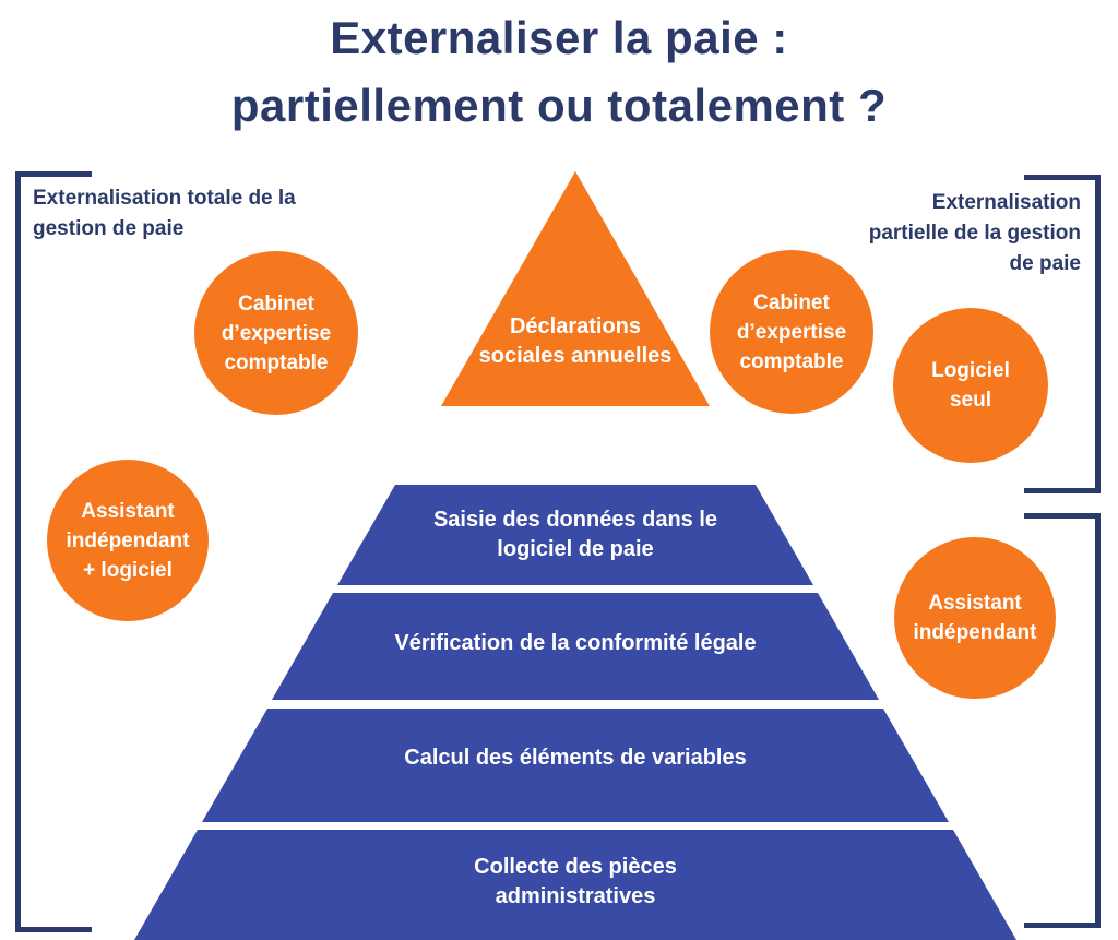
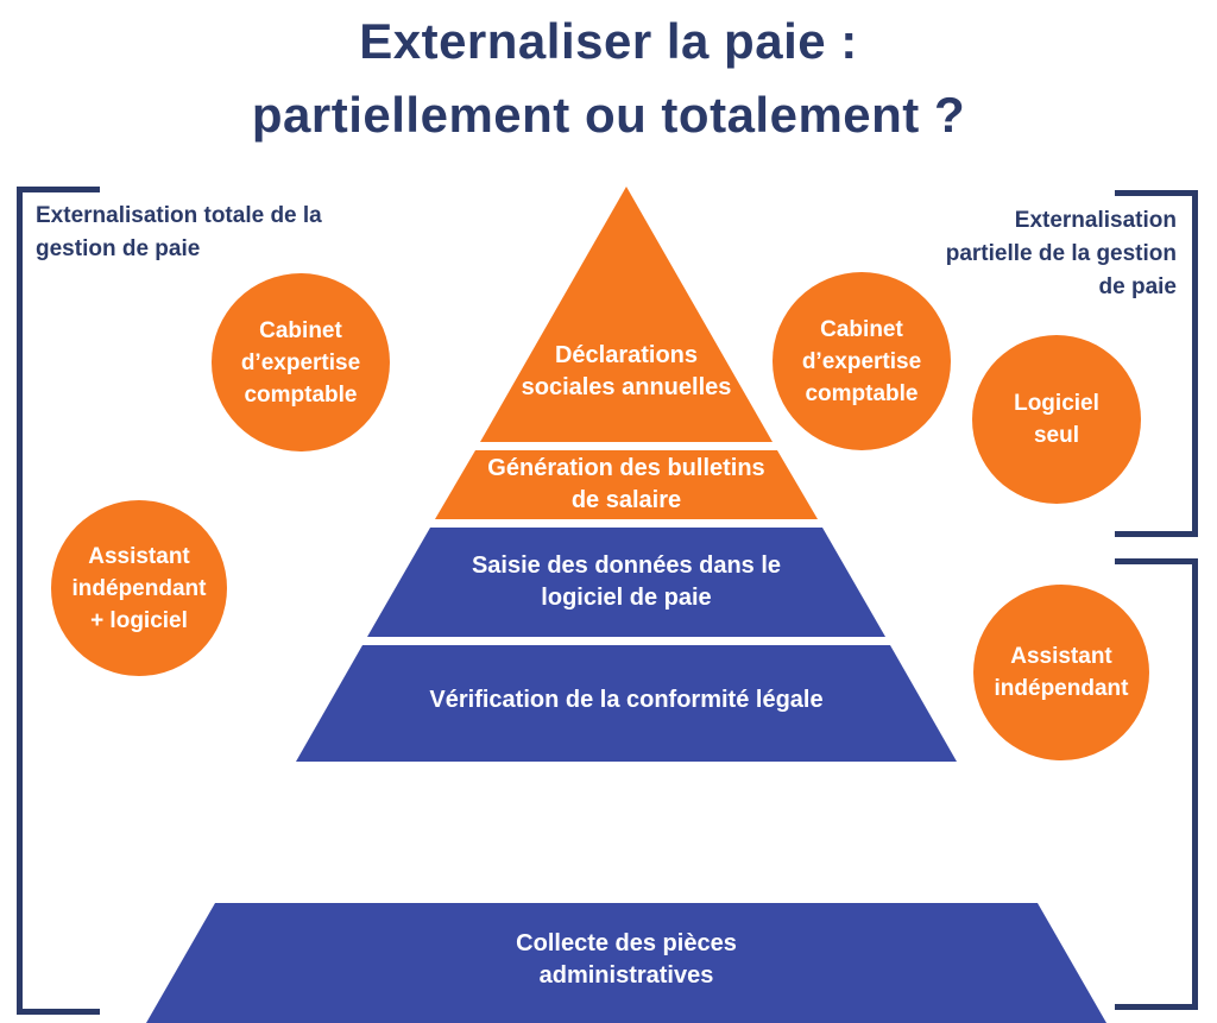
  Externaliser la paie :
  partiellement ou totalement ?
  Externalisation totale de la
  gestion de paie
  Cabinet
  d’expertise
  comptable
  Assistant
  indépendant
  + logiciel
  Externalisation
  partielle de la gestion
  de paie
  Cabinet
  d’expertise
  comptable
  Logiciel
  seul
  Assistant
  indépendant
  Déclarations
  sociales annuelles
+ Génération des bulletins
+ de salaire
  Saisie des données dans le
  logiciel de paie
  Vérification de la conformité légale
- Calcul des éléments de variables
  Collecte des pièces
  administratives
